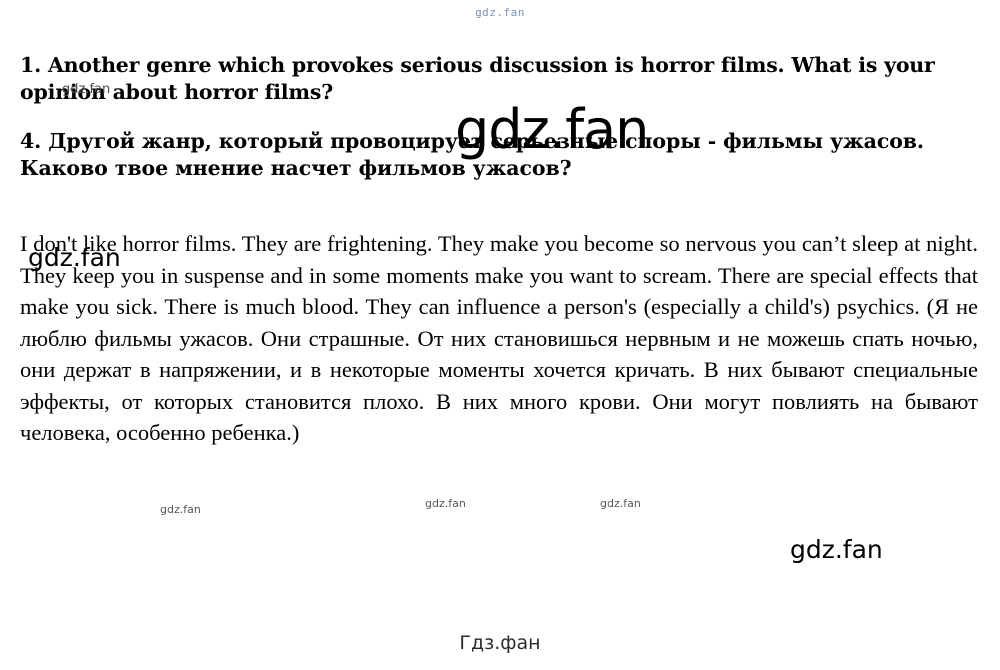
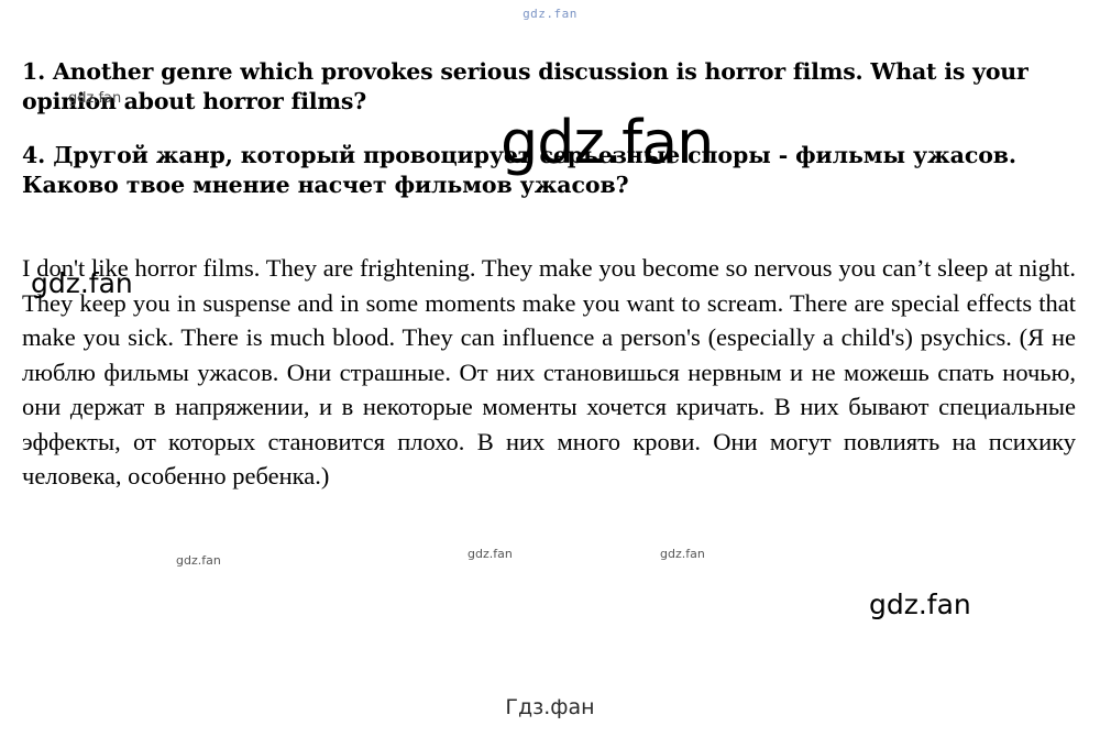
  gdz.fan
  1. Another genre which provokes serious discussion is horror films. What is your opinion about horror films?
  4. Другой жанр, который провоцирует серьезные споры - фильмы ужасов. Каково твое мнение насчет фильмов ужасов?
- I don't like horror films. They are frightening. They make you become so nervous you can’t sleep at night. They keep you in suspense and in some moments make you want to scream. There are special effects that make you sick. There is much blood. They can influence a person's (especially a child's) psychics. (Я не люблю фильмы ужасов. Они страшные. От них становишься нервным и не можешь спать ночью, они держат в напряжении, и в некоторые моменты хочется кричать. В них бывают специальные эффекты, от которых становится плохо. В них много крови. Они могут повлиять на бывают человека, особенно ребенка.)
+ I don't like horror films. They are frightening. They make you become so nervous you can’t sleep at night. They keep you in suspense and in some moments make you want to scream. There are special effects that make you sick. There is much blood. They can influence a person's (especially a child's) psychics. (Я не люблю фильмы ужасов. Они страшные. От них становишься нервным и не можешь спать ночью, они держат в напряжении, и в некоторые моменты хочется кричать. В них бывают специальные эффекты, от которых становится плохо. В них много крови. Они могут повлиять на психику человека, особенно ребенка.)
  Гдз.фан
  gdz.fan
  gdz.fan
  gdz.fan
  gdz.fan
  gdz.fan
  gdz.fan
  gdz.fan
